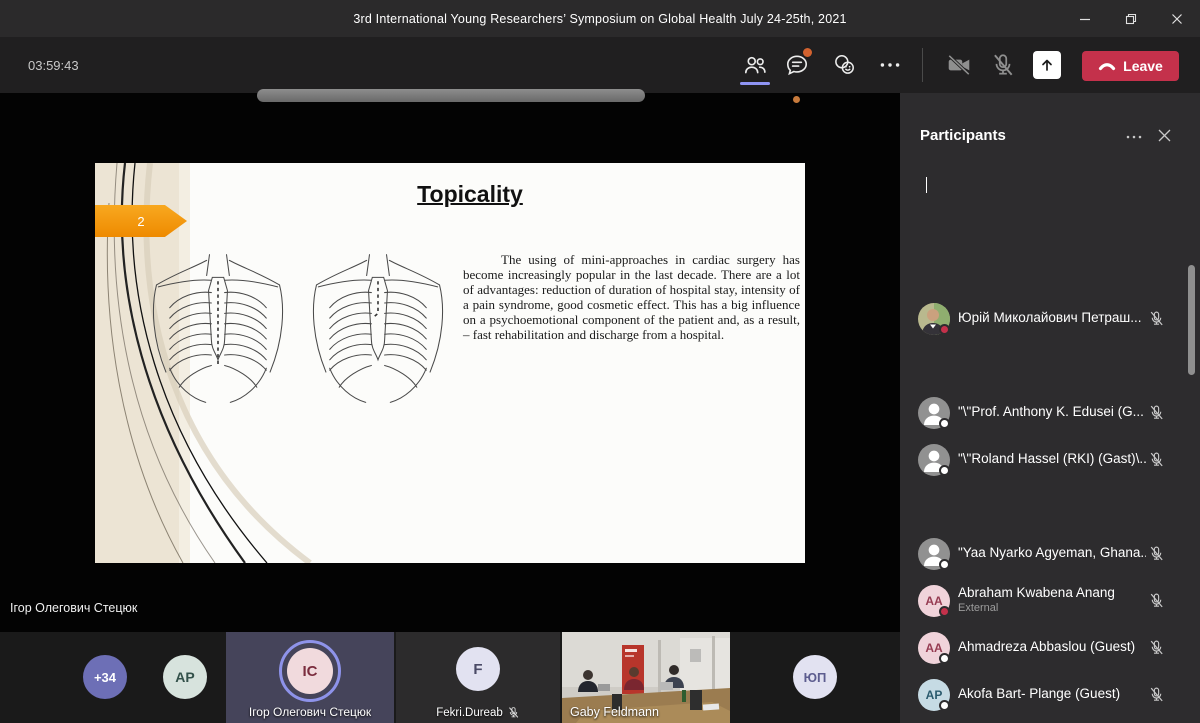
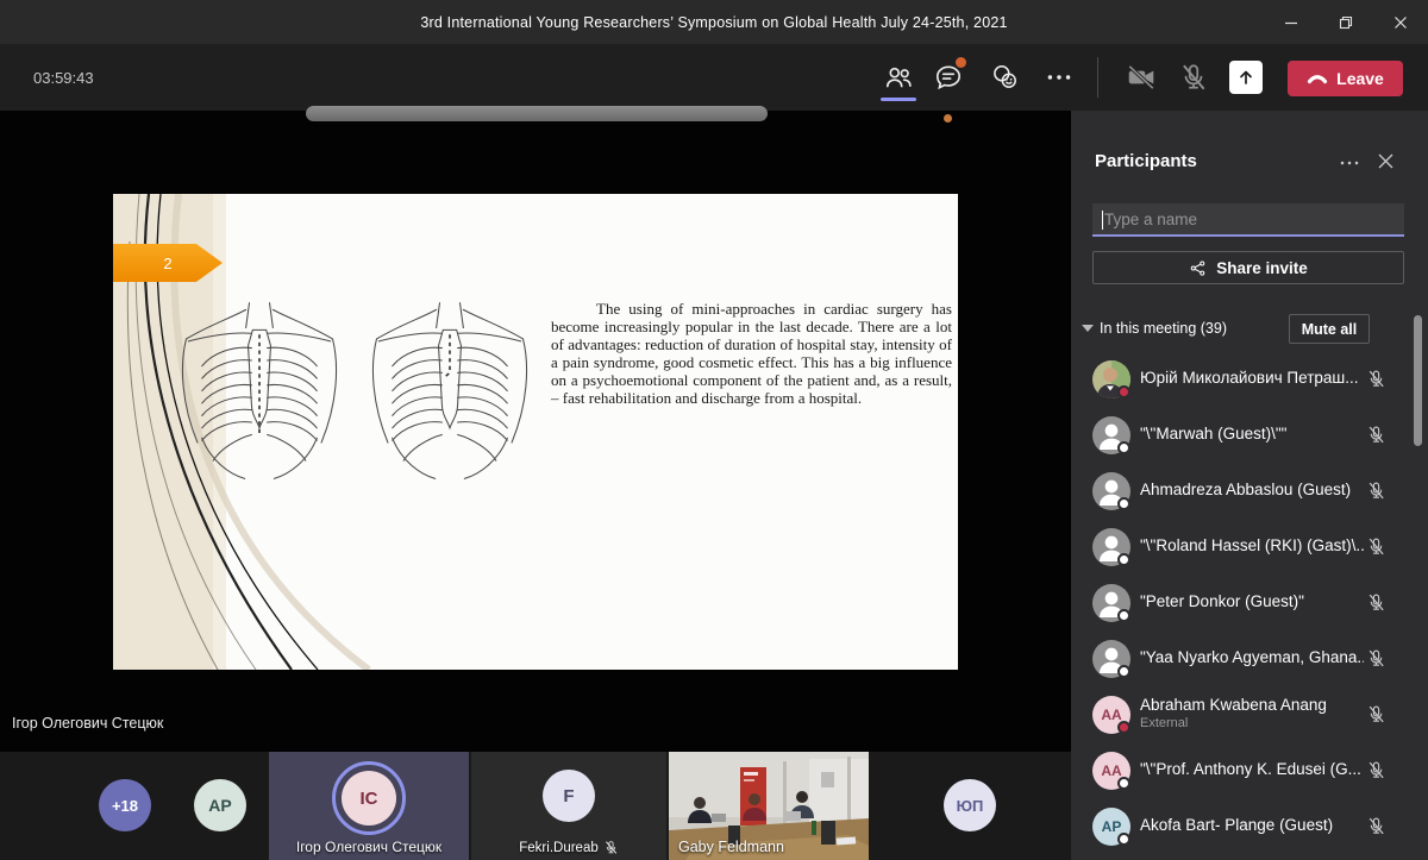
  3rd International Young Researchers’ Symposium on Global Health July 24-25th, 2021
  03:59:43
  Leave
  2
- Topicality
  The using of mini-approaches in cardiac surgery has become increasingly popular in the last decade. There are a lot of advantages: reduction of duration of hospital stay, intensity of a pain syndrome, good cosmetic effect. This has a big influence on a psychoemotional component of the patient and, as a result, – fast rehabilitation and discharge from a hospital.
  Ігор Олегович Стецюк
- +34
+ +18
  AP
  IC
  Ігор Олегович Стецюк
  F
  Fekri.Dureab
  Gaby Feldmann
  ЮП
  Participants
+ Type a name
+ Share invite
+ In this meeting (39)
+ Mute all
  Юрій Миколайович Петраш...
+ "\"Marwah (Guest)\""
- "\"Prof. Anthony K. Edusei (G...
+ Ahmadreza Abbaslou (Guest)
  "\"Roland Hassel (RKI) (Gast)\..
+ "Peter Donkor (Guest)"
  "Yaa Nyarko Agyeman, Ghana.
  AA
  Abraham Kwabena Anang
  External
  AA
- Ahmadreza Abbaslou (Guest)
+ "\"Prof. Anthony K. Edusei (G...
  AP
  Akofa Bart- Plange (Guest)
